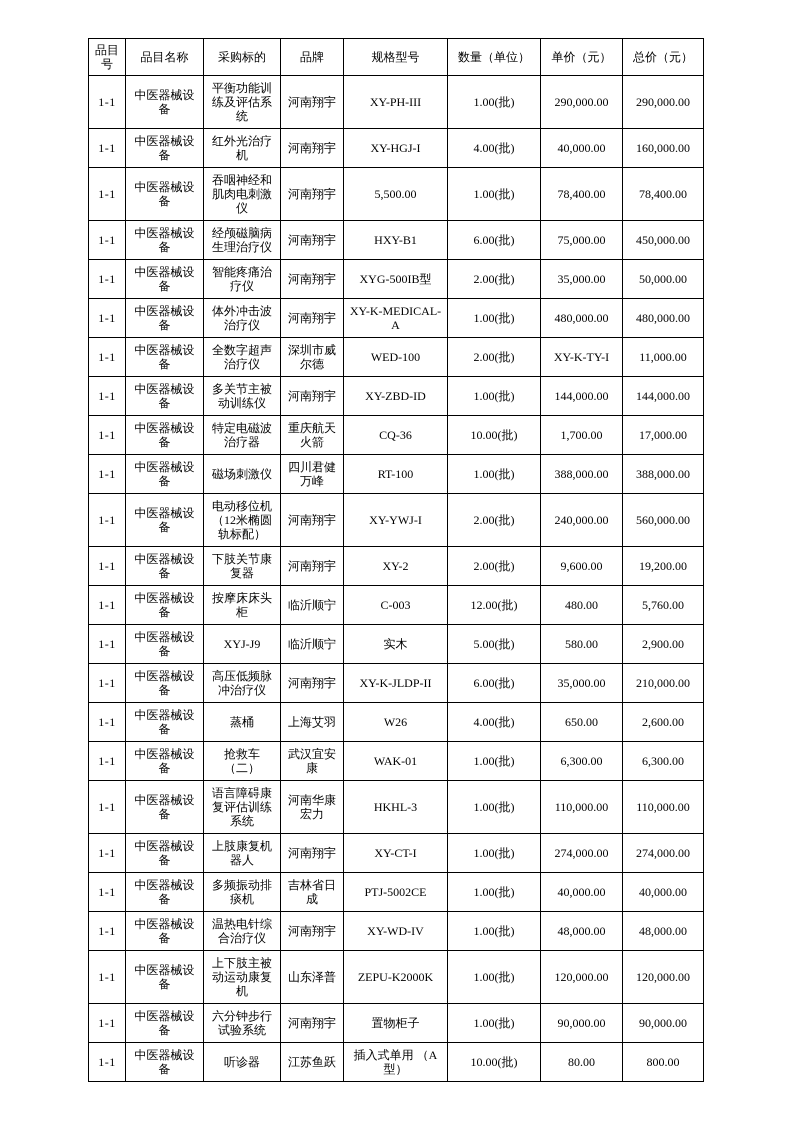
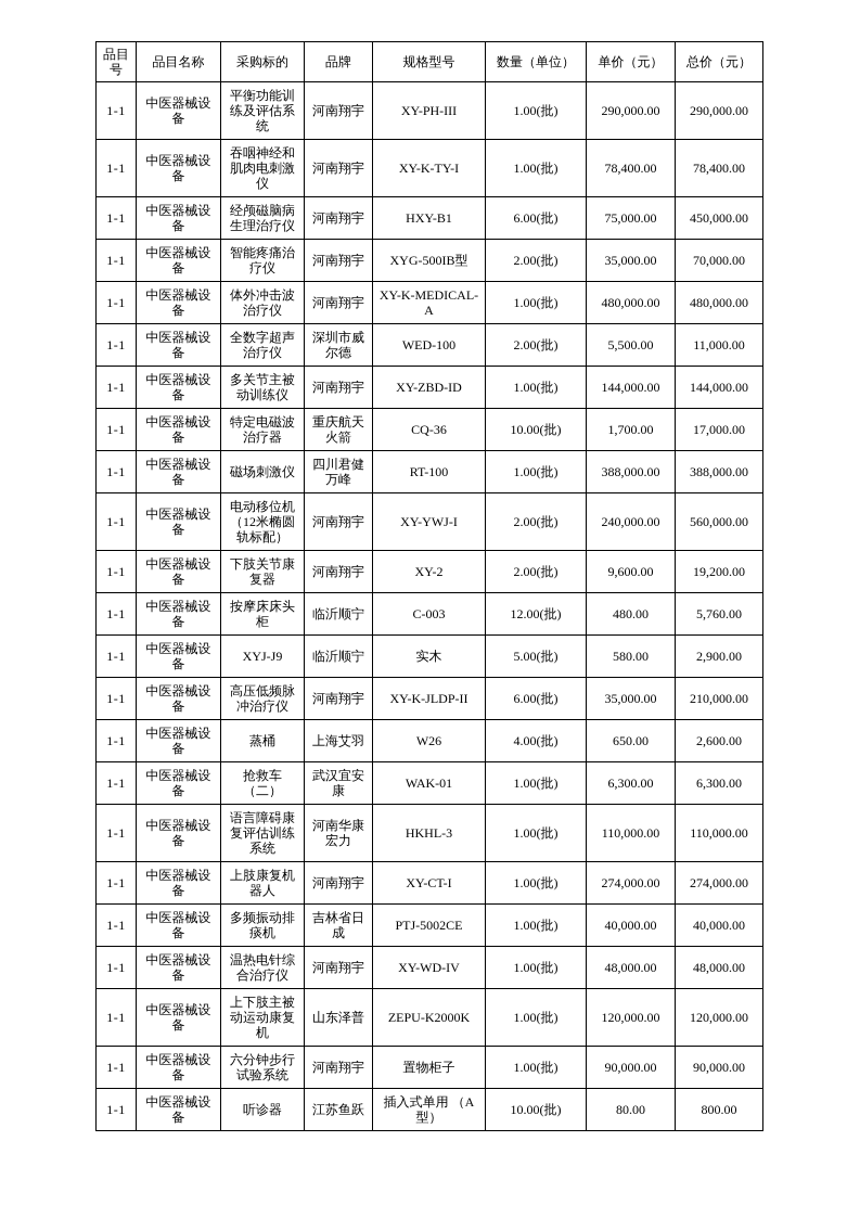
  品目号	品目名称	采购标的	品牌	规格型号	数量（单位）	单价（元）	总价（元）
  1-1	中医器械设备	平衡功能训练及评估系统	河南翔宇	XY-PH-III	1.00(批)	290,000.00	290,000.00
- 1-1	中医器械设备	红外光治疗机	河南翔宇	XY-HGJ-I	4.00(批)	40,000.00	160,000.00
- 1-1	中医器械设备	吞咽神经和肌肉电刺激仪	河南翔宇	5,500.00	1.00(批)	78,400.00	78,400.00
+ 1-1	中医器械设备	吞咽神经和肌肉电刺激仪	河南翔宇	XY-K-TY-I	1.00(批)	78,400.00	78,400.00
  1-1	中医器械设备	经颅磁脑病生理治疗仪	河南翔宇	HXY-B1	6.00(批)	75,000.00	450,000.00
- 1-1	中医器械设备	智能疼痛治疗仪	河南翔宇	XYG-500IB型	2.00(批)	35,000.00	50,000.00
+ 1-1	中医器械设备	智能疼痛治疗仪	河南翔宇	XYG-500IB型	2.00(批)	35,000.00	70,000.00
  1-1	中医器械设备	体外冲击波治疗仪	河南翔宇	XY-K-MEDICAL-A	1.00(批)	480,000.00	480,000.00
- 1-1	中医器械设备	全数字超声治疗仪	深圳市威尔德	WED-100	2.00(批)	XY-K-TY-I	11,000.00
+ 1-1	中医器械设备	全数字超声治疗仪	深圳市威尔德	WED-100	2.00(批)	5,500.00	11,000.00
  1-1	中医器械设备	多关节主被动训练仪	河南翔宇	XY-ZBD-ID	1.00(批)	144,000.00	144,000.00
  1-1	中医器械设备	特定电磁波治疗器	重庆航天火箭	CQ-36	10.00(批)	1,700.00	17,000.00
  1-1	中医器械设备	磁场刺激仪	四川君健万峰	RT-100	1.00(批)	388,000.00	388,000.00
  1-1	中医器械设备	电动移位机（12米椭圆轨标配）	河南翔宇	XY-YWJ-I	2.00(批)	240,000.00	560,000.00
  1-1	中医器械设备	下肢关节康复器	河南翔宇	XY-2	2.00(批)	9,600.00	19,200.00
  1-1	中医器械设备	按摩床床头柜	临沂顺宁	C-003	12.00(批)	480.00	5,760.00
  1-1	中医器械设备	XYJ-J9	临沂顺宁	实木	5.00(批)	580.00	2,900.00
  1-1	中医器械设备	高压低频脉冲治疗仪	河南翔宇	XY-K-JLDP-II	6.00(批)	35,000.00	210,000.00
  1-1	中医器械设备	蒸桶	上海艾羽	W26	4.00(批)	650.00	2,600.00
  1-1	中医器械设备	抢救车 （二）	武汉宜安康	WAK-01	1.00(批)	6,300.00	6,300.00
  1-1	中医器械设备	语言障碍康复评估训练系统	河南华康宏力	HKHL-3	1.00(批)	110,000.00	110,000.00
  1-1	中医器械设备	上肢康复机器人	河南翔宇	XY-CT-I	1.00(批)	274,000.00	274,000.00
  1-1	中医器械设备	多频振动排痰机	吉林省日成	PTJ-5002CE	1.00(批)	40,000.00	40,000.00
  1-1	中医器械设备	温热电针综合治疗仪	河南翔宇	XY-WD-IV	1.00(批)	48,000.00	48,000.00
  1-1	中医器械设备	上下肢主被动运动康复机	山东泽普	ZEPU-K2000K	1.00(批)	120,000.00	120,000.00
  1-1	中医器械设备	六分钟步行试验系统	河南翔宇	置物柜子	1.00(批)	90,000.00	90,000.00
  1-1	中医器械设备	听诊器	江苏鱼跃	插入式单用 （A型）	10.00(批)	80.00	800.00
